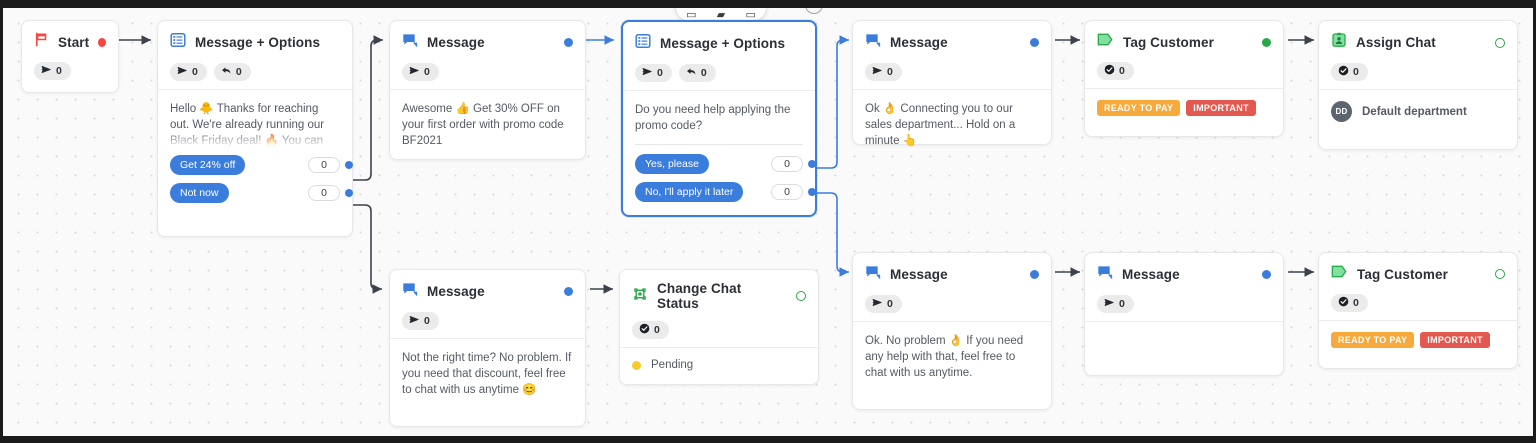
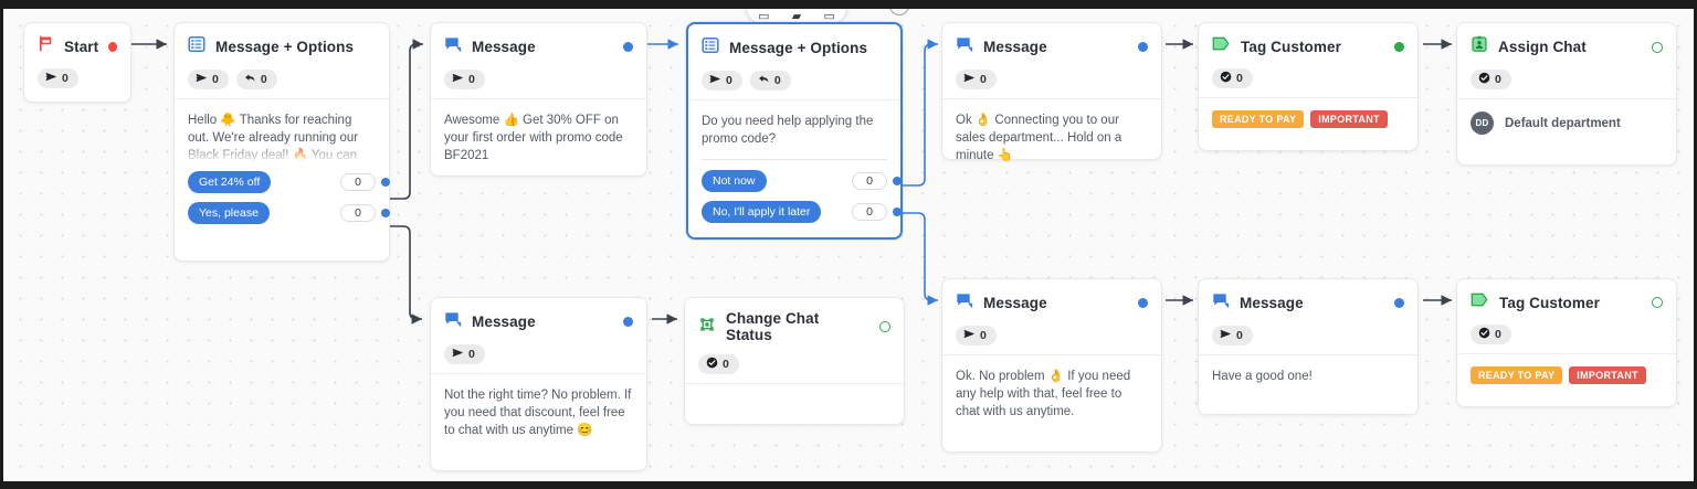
  ▭
  ▰
  ▭
  Start
  0
  Message + Options
  0
  0
  Get 24% off
  0
- Not now
+ Yes, please
  0
  Message
  0
  Awesome 👍 Get 30% OFF on your first order with promo code BF2021
  Message + Options
  0
  0
  Do you need help applying the promo code?
- Yes, please
+ Not now
  0
  No, I'll apply it later
  0
  Message
  0
  Ok 👌 Connecting you to our sales department... Hold on a minute 👆
  Tag Customer
  0
  READY TO PAY
  IMPORTANT
  Assign Chat
  0
  DD
  Default department
  Message
  0
  Not the right time? No problem. If you need that discount, feel free to chat with us anytime 😊
  Change Chat Status
  0
- Pending
  Message
  0
  Ok. No problem 👌 If you need any help with that, feel free to chat with us anytime.
  Message
  0
+ Have a good one!
  Tag Customer
  0
  READY TO PAY
  IMPORTANT
